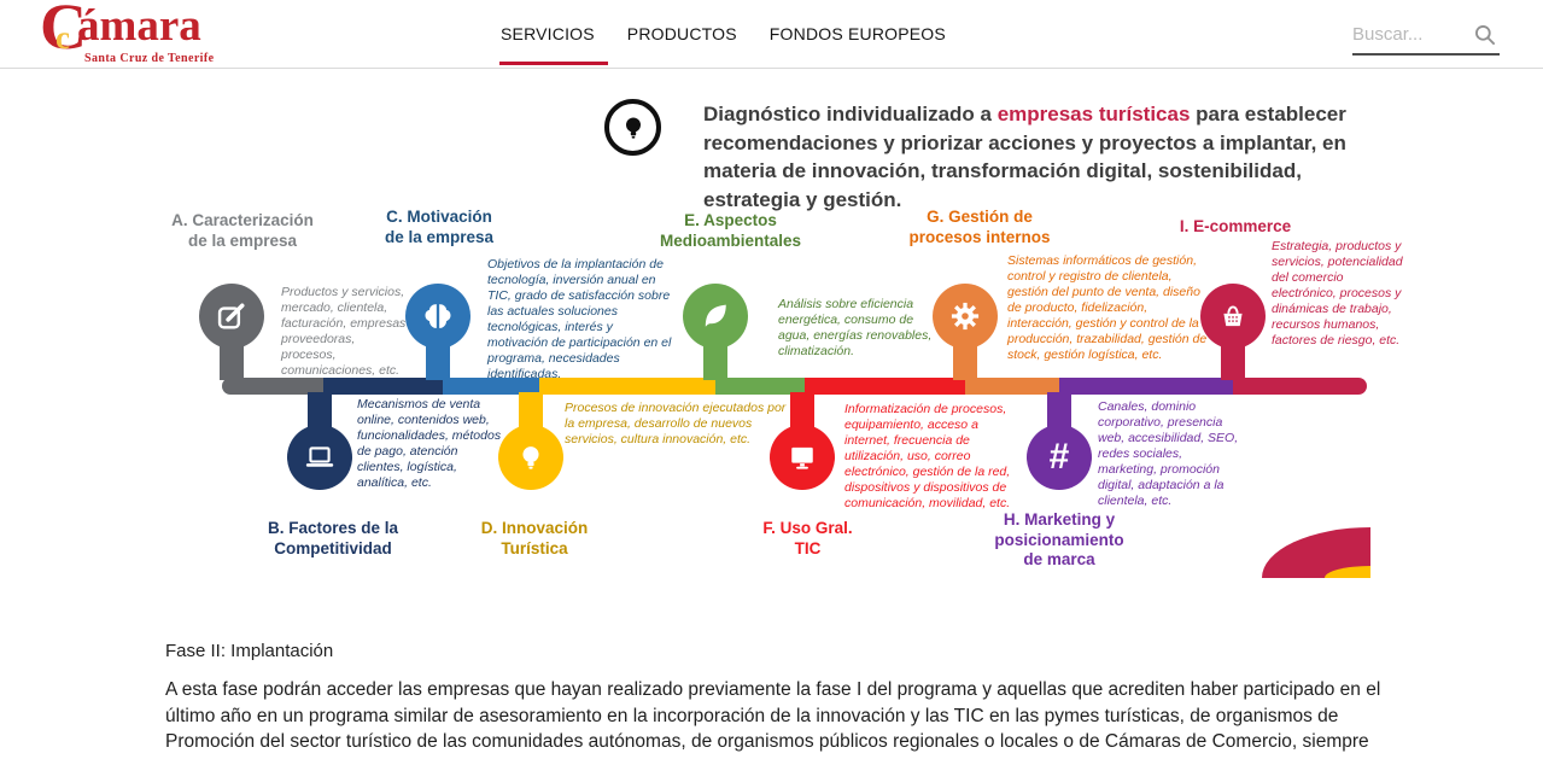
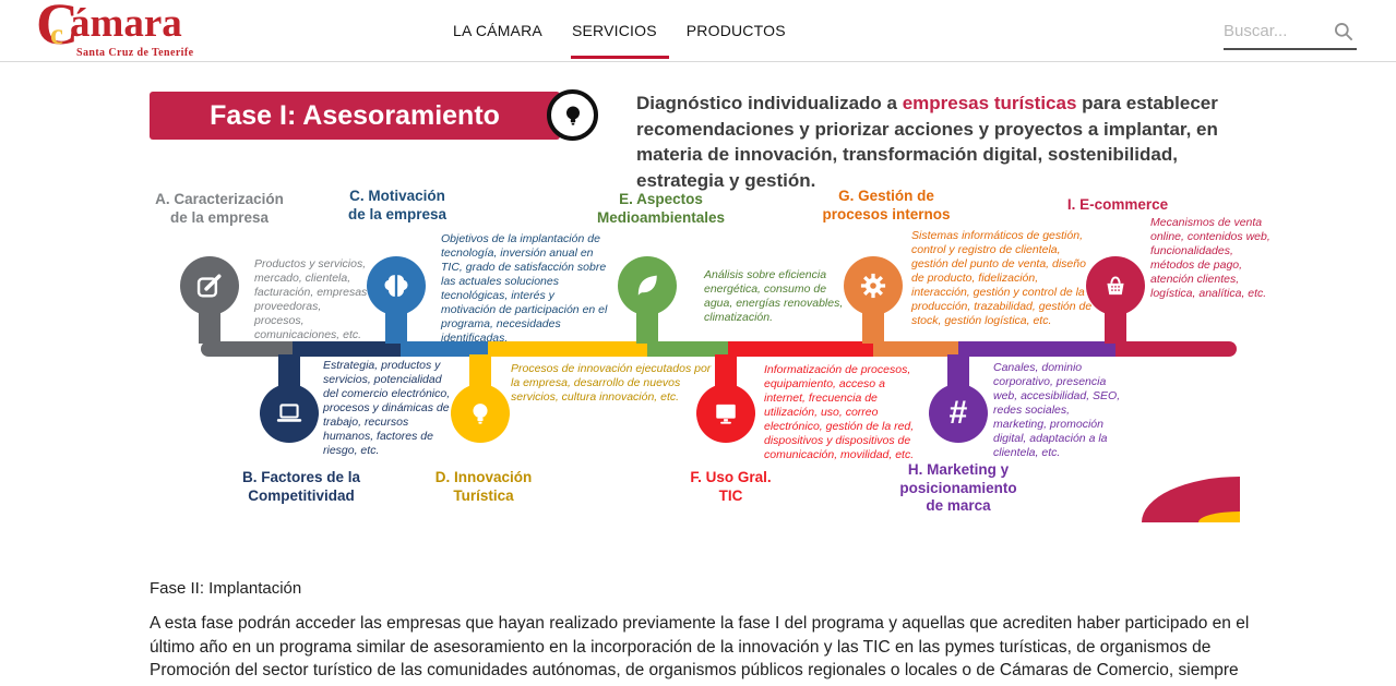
  C
  c
  ámara
  Santa Cruz de Tenerife
+ LA CÁMARA
  SERVICIOS
  PRODUCTOS
- FONDOS EUROPEOS
  Buscar...
+ Fase I: Asesoramiento
  Diagnóstico individualizado a empresas turísticas para establecer recomendaciones y priorizar acciones y proyectos a implantar, en materia de innovación, transformación digital, sostenibilidad, estrategia y gestión.
  A. Caracterización
  de la empresa
  Productos y servicios, mercado, clientela, facturación, empresas proveedoras, procesos, comunicaciones, etc.
  B. Factores de la
  Competitividad
- Mecanismos de venta online, contenidos web, funcionalidades, métodos de pago, atención clientes, logística, analítica, etc.
+ Estrategia, productos y servicios, potencialidad del comercio electrónico, procesos y dinámicas de trabajo, recursos humanos, factores de riesgo, etc.
  C. Motivación
  de la empresa
  Objetivos de la implantación de tecnología, inversión anual en TIC, grado de satisfacción sobre las actuales soluciones tecnológicas, interés y motivación de participación en el programa, necesidades identificadas.
  D. Innovación
  Turística
  Procesos de innovación ejecutados por la empresa, desarrollo de nuevos servicios, cultura innovación, etc.
  E. Aspectos
  Medioambientales
  Análisis sobre eficiencia energética, consumo de agua, energías renovables, climatización.
  F. Uso Gral.
  TIC
  Informatización de procesos, equipamiento, acceso a internet, frecuencia de utilización, uso, correo electrónico, gestión de la red, dispositivos y dispositivos de comunicación, movilidad, etc.
  G. Gestión de
  procesos internos
  Sistemas informáticos de gestión, control y registro de clientela, gestión del punto de venta, diseño de producto, fidelización, interacción, gestión y control de la producción, trazabilidad, gestión de stock, gestión logística, etc.
  H. Marketing y
  posicionamiento
  de marca
  #
  Canales, dominio corporativo, presencia web, accesibilidad, SEO, redes sociales, marketing, promoción digital, adaptación a la clientela, etc.
  I. E-commerce
- Estrategia, productos y servicios, potencialidad del comercio electrónico, procesos y dinámicas de trabajo, recursos humanos, factores de riesgo, etc.
+ Mecanismos de venta online, contenidos web, funcionalidades, métodos de pago, atención clientes, logística, analítica, etc.
  Fase II: Implantación
  A esta fase podrán acceder las empresas que hayan realizado previamente la fase I del programa y aquellas que acrediten haber participado en el último año en un programa similar de asesoramiento en la incorporación de la innovación y las TIC en las pymes turísticas, de organismos de Promoción del sector turístico de las comunidades autónomas, de organismos públicos regionales o locales o de Cámaras de Comercio, siempre
